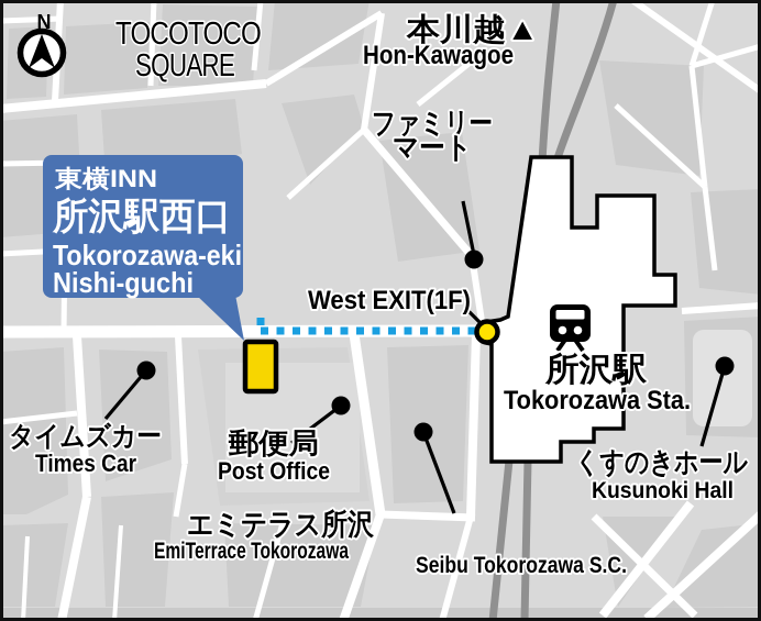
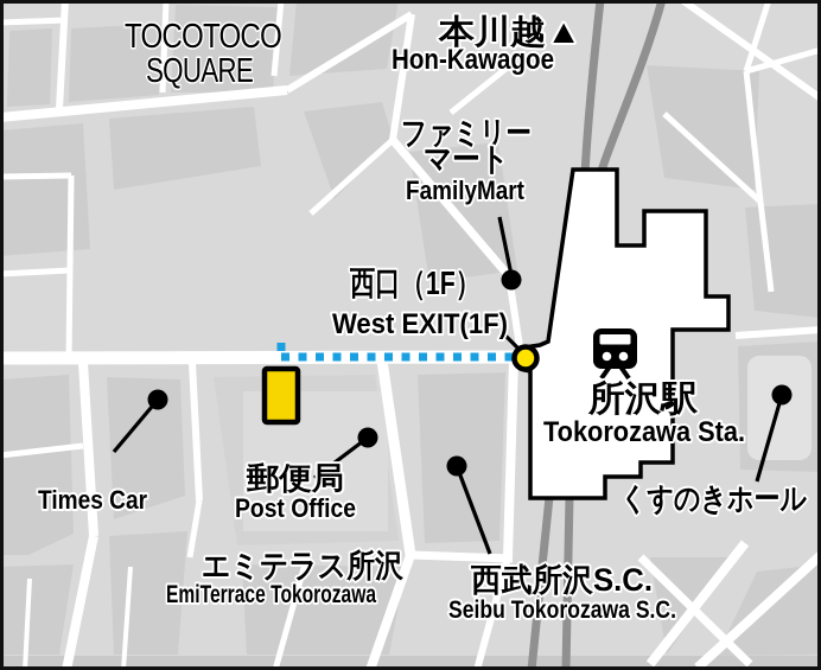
- N
- 東横INN
- 所沢駅西口
- Tokorozawa-eki
- Nishi-guchi
  TOCOTOCO
  SQUARE
  本川越▲
  Hon-Kawagoe
  ファミリー
  マート
+ FamilyMart
+ 西口（1F）
  West EXIT(1F)
  所沢駅
  Tokorozawa Sta.
- タイムズカー
  Times Car
  郵便局
  Post Office
  エミテラス所沢
  EmiTerrace Tokorozawa
+ 西武所沢S.C.
  Seibu Tokorozawa S.C.
  くすのきホール
- Kusunoki Hall
